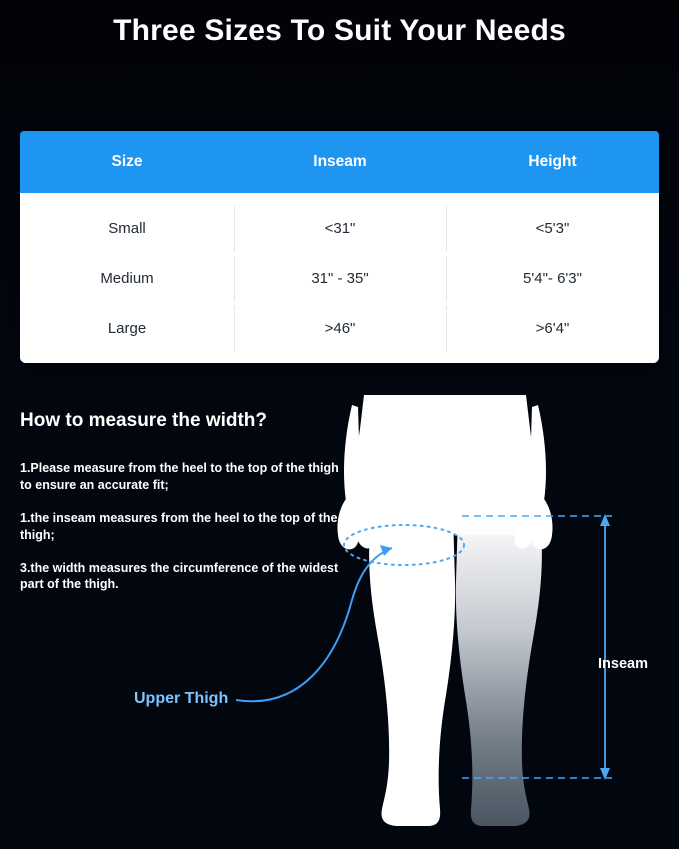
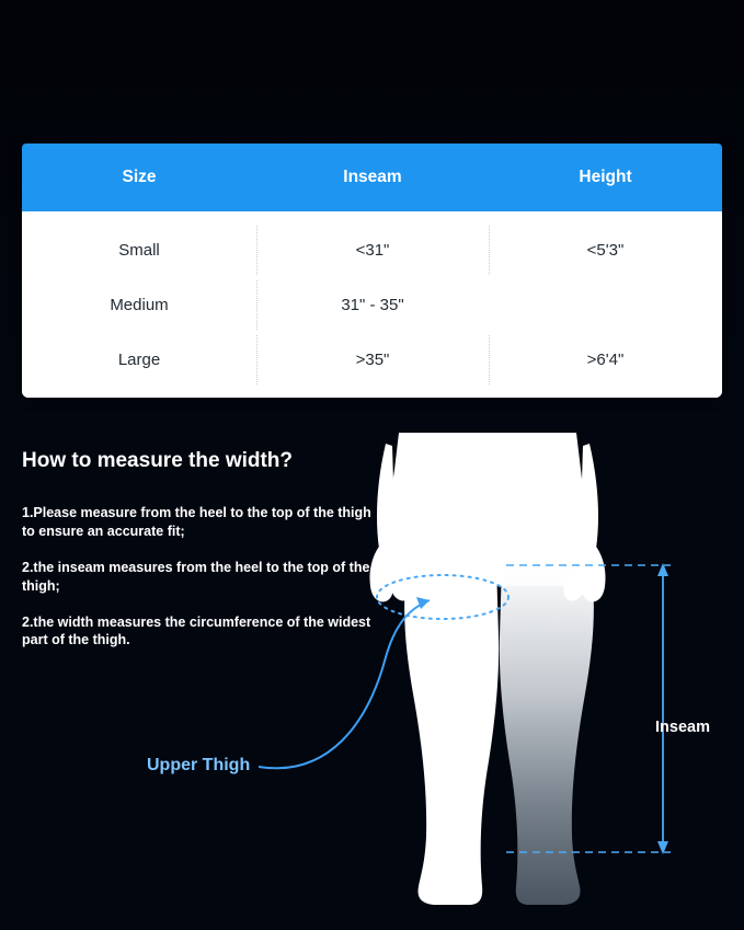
- Three Sizes To Suit Your Needs
  Size
  Inseam
  Height
  Small
  <31"
  <5'3"
  Medium
  31" - 35"
- 5'4"- 6'3"
  Large
- >46"
+ >35"
  >6'4"
  How to measure the width?
  1.Please measure from the heel to the top of the thigh to ensure an accurate fit;
- 1.the inseam measures from the heel to the top of the thigh;
+ 2.the inseam measures from the heel to the top of the thigh;
- 3.the width measures the circumference of the widest part of the thigh.
+ 2.the width measures the circumference of the widest part of the thigh.
  Upper Thigh
  Inseam
